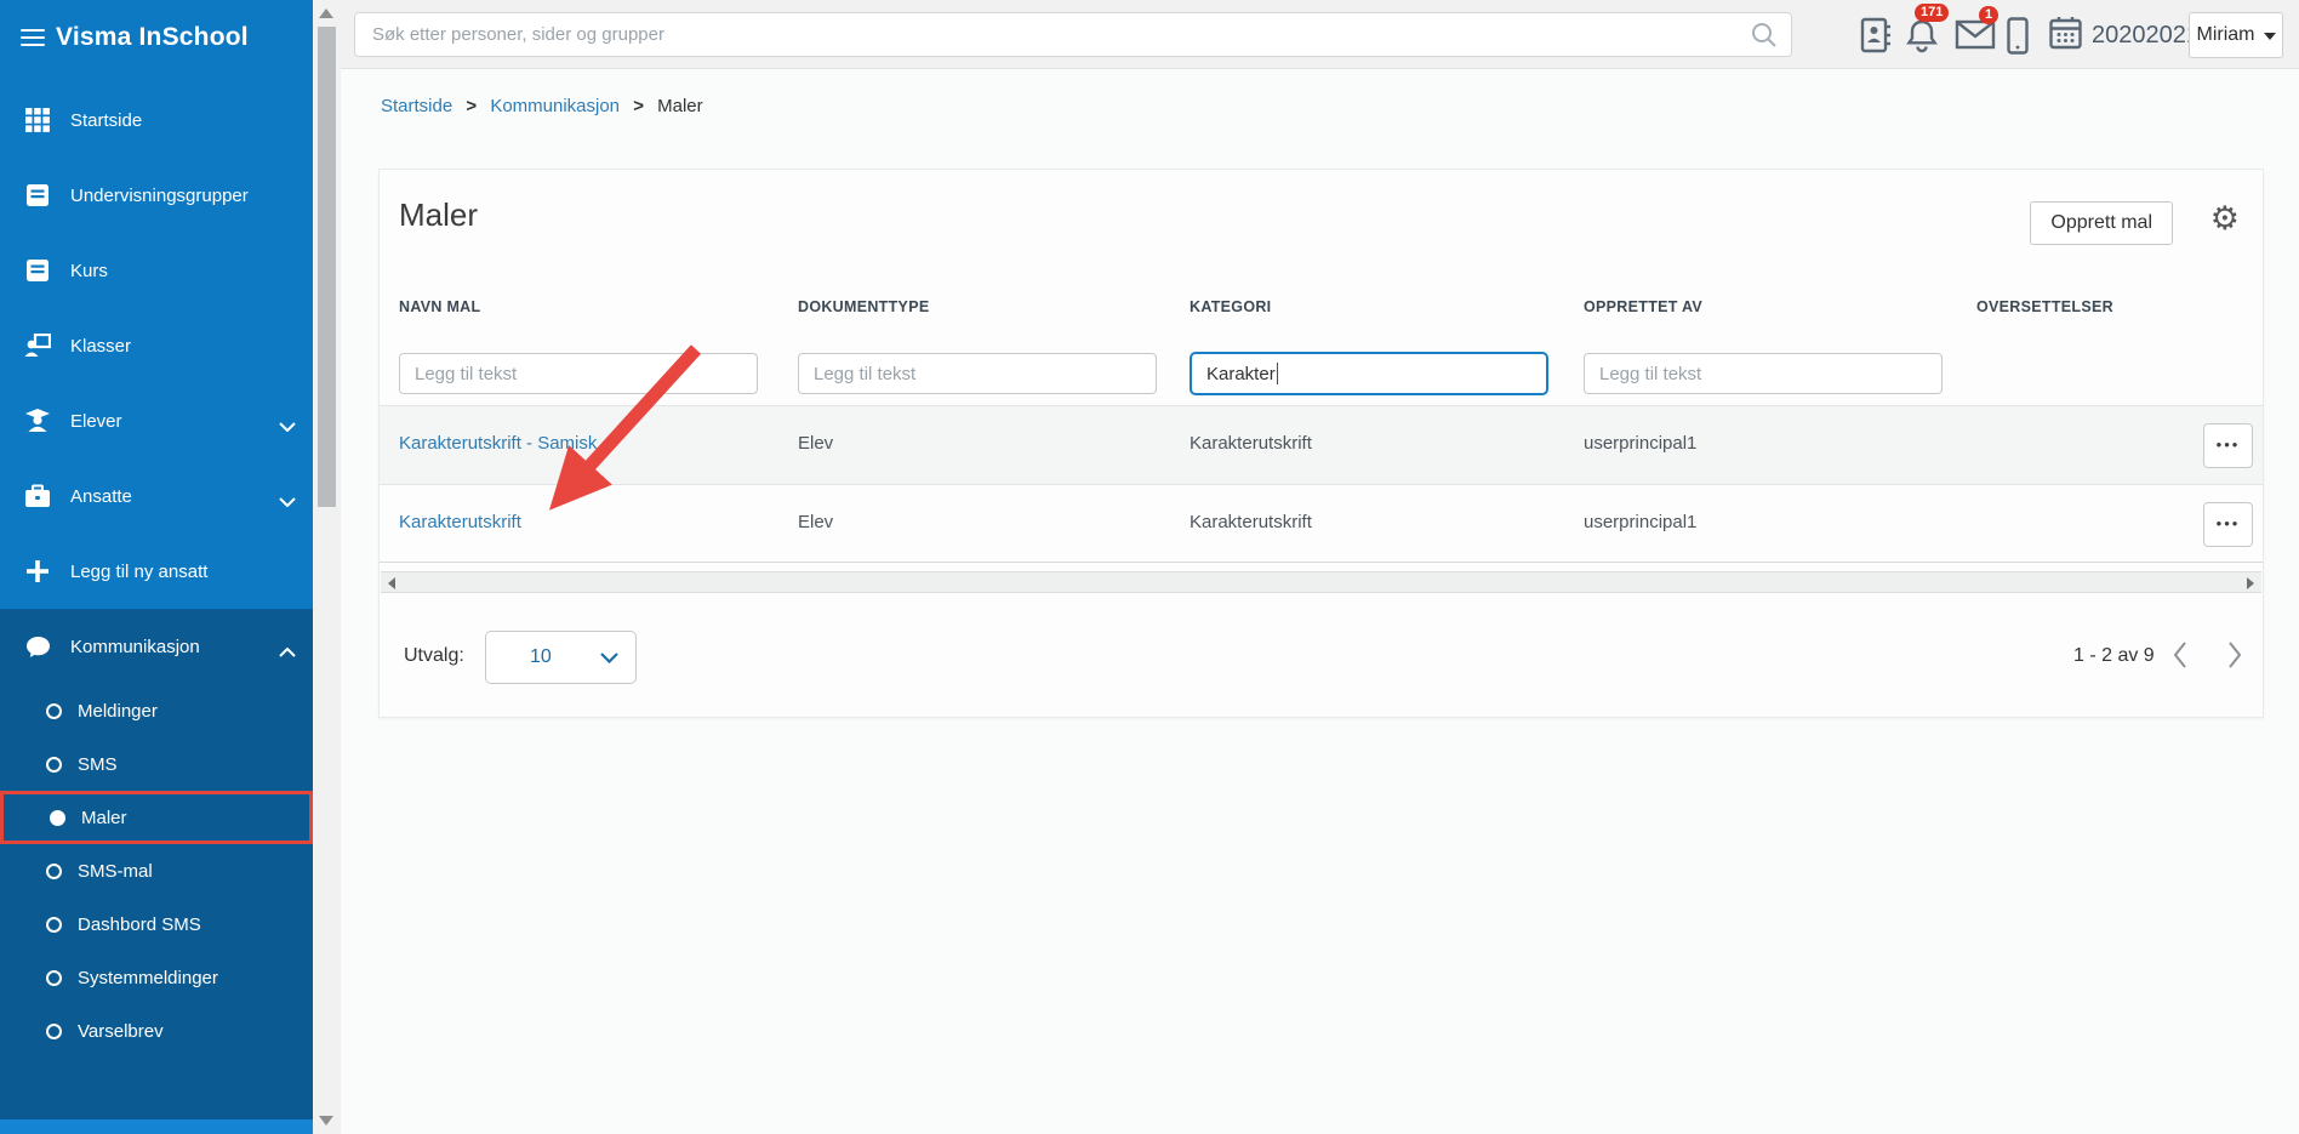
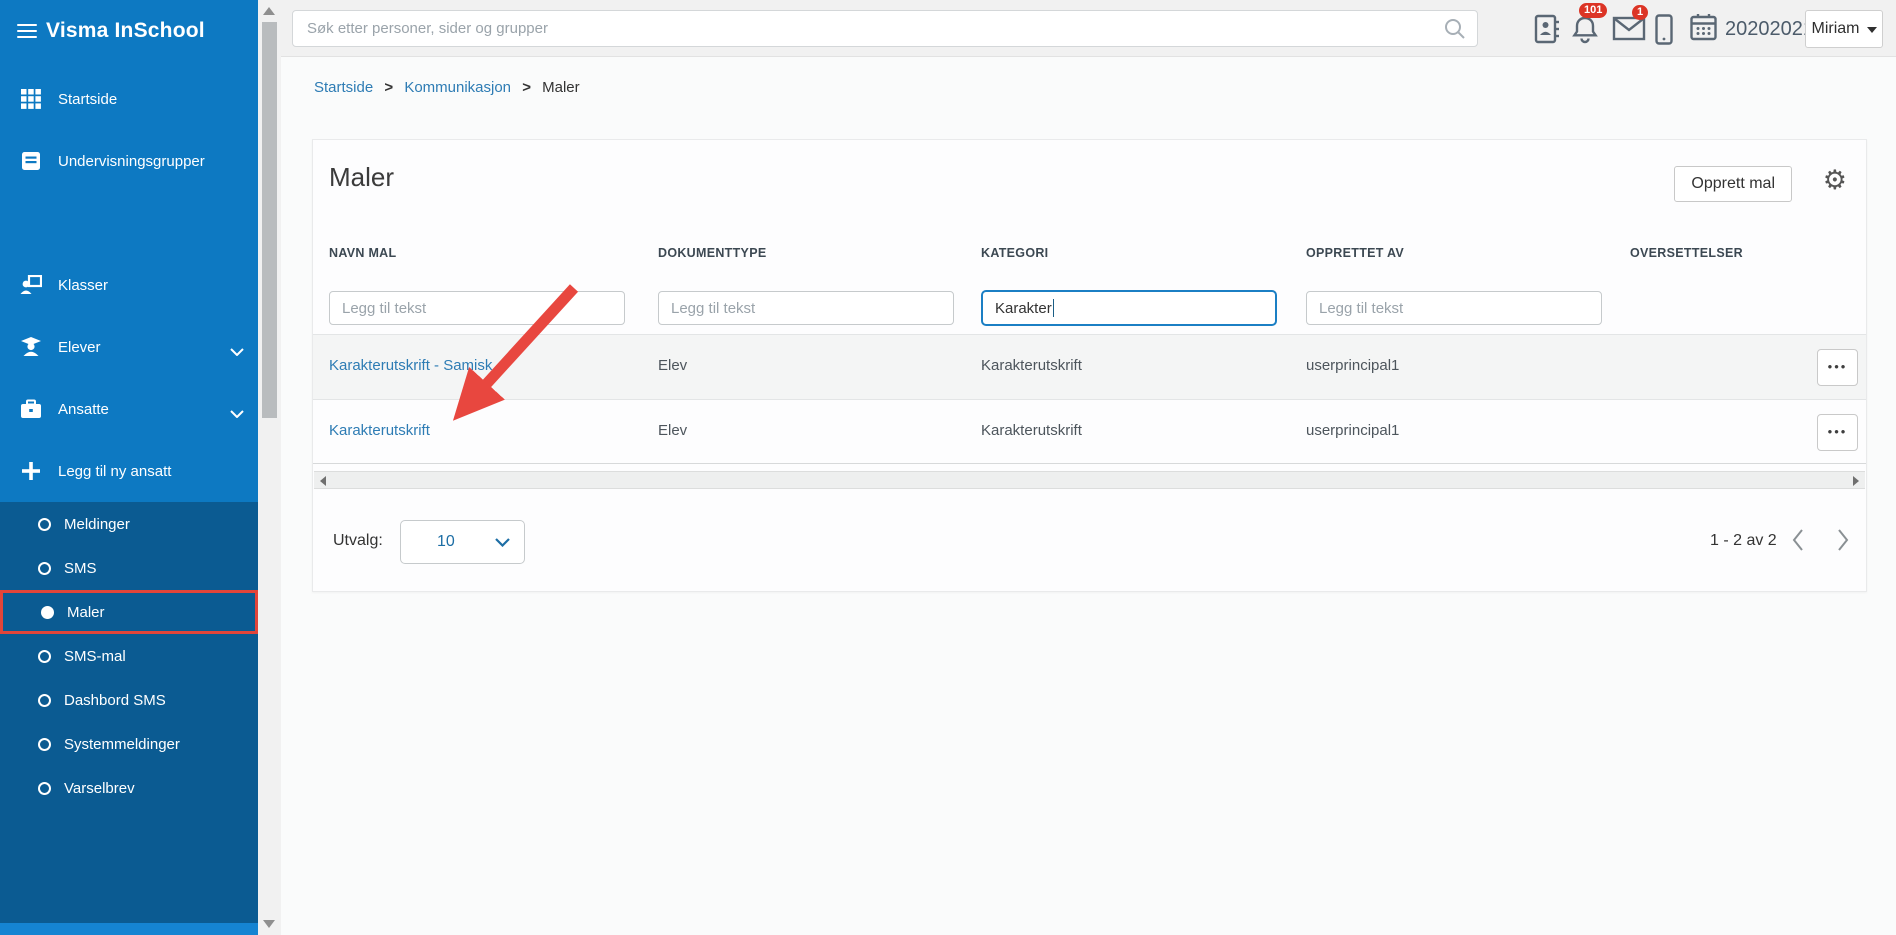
  Visma InSchool
  Startside
  Undervisningsgrupper
- Kurs
  Klasser
  Elever
  Ansatte
  Legg til ny ansatt
- Kommunikasjon
  Meldinger
  SMS
  Maler
  SMS-mal
  Dashbord SMS
  Systemmeldinger
  Varselbrev
  Søk etter personer, sider og grupper
- 171
+ 101
  1
  2020202
  Miriam
  Startside > Kommunikasjon > Maler
  Maler
  Opprett mal
  ⚙
  NAVN MAL
  DOKUMENTTYPE
  KATEGORI
  OPPRETTET AV
  OVERSETTELSER
  Legg til tekst
  Legg til tekst
  Karakter
  Legg til tekst
  Karakterutskrift - Samisk
  Elev
  Karakterutskrift
  userprincipal1
  •••
  Karakterutskrift
  Elev
  Karakterutskrift
  userprincipal1
  •••
  Utvalg:
  10
- 1 - 2 av 9
+ 1 - 2 av 2
